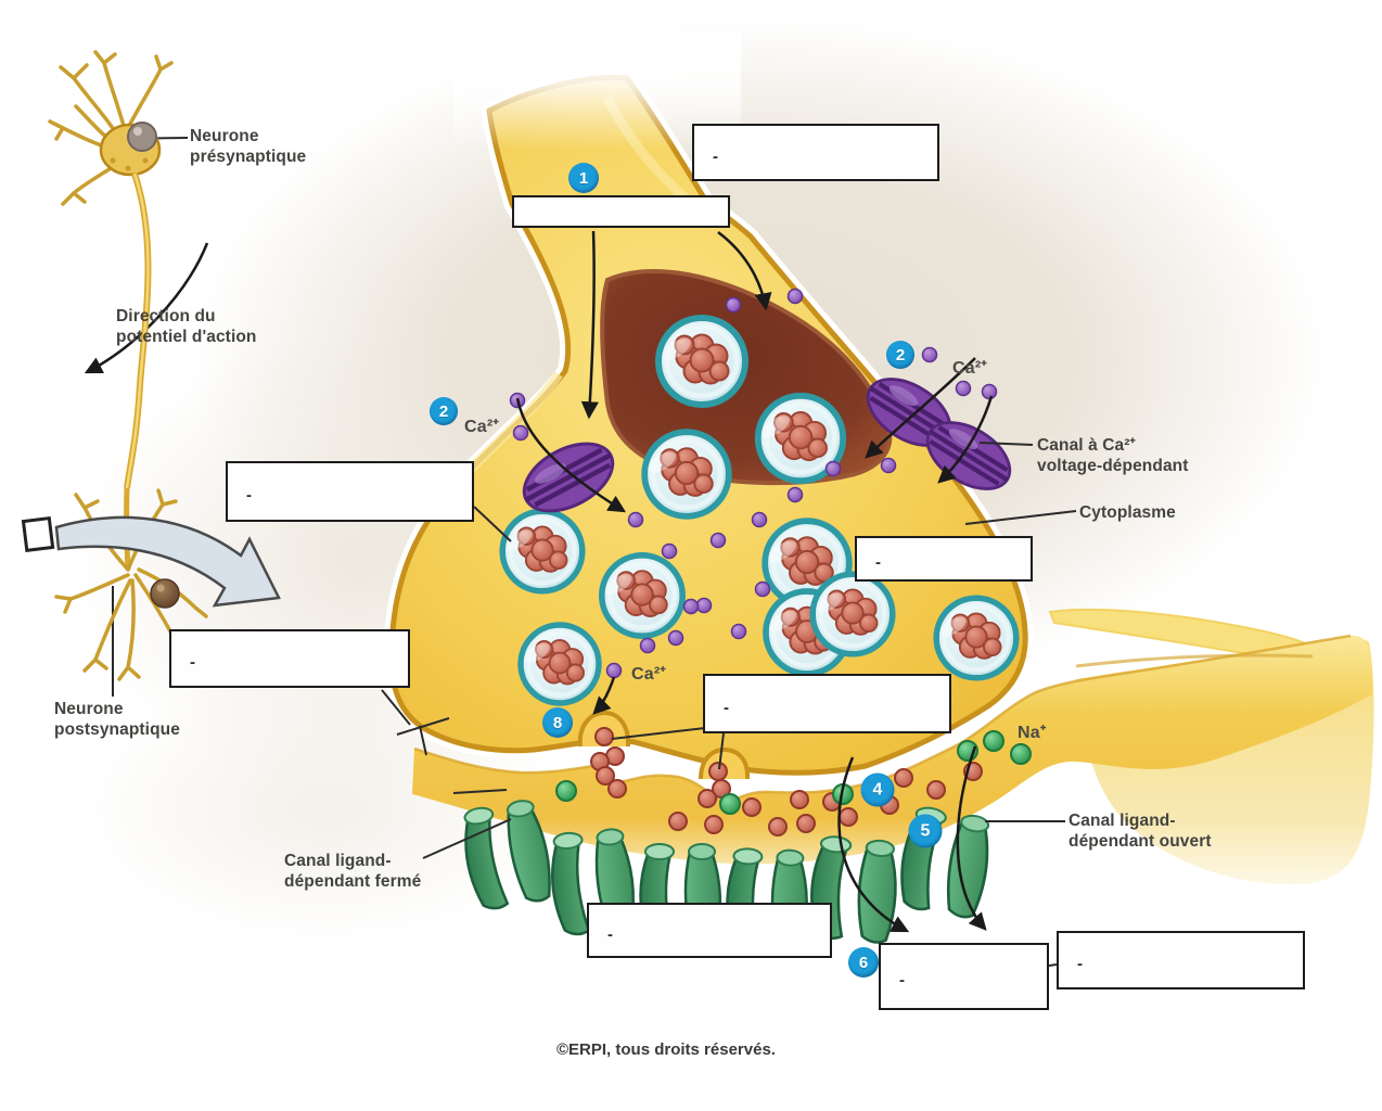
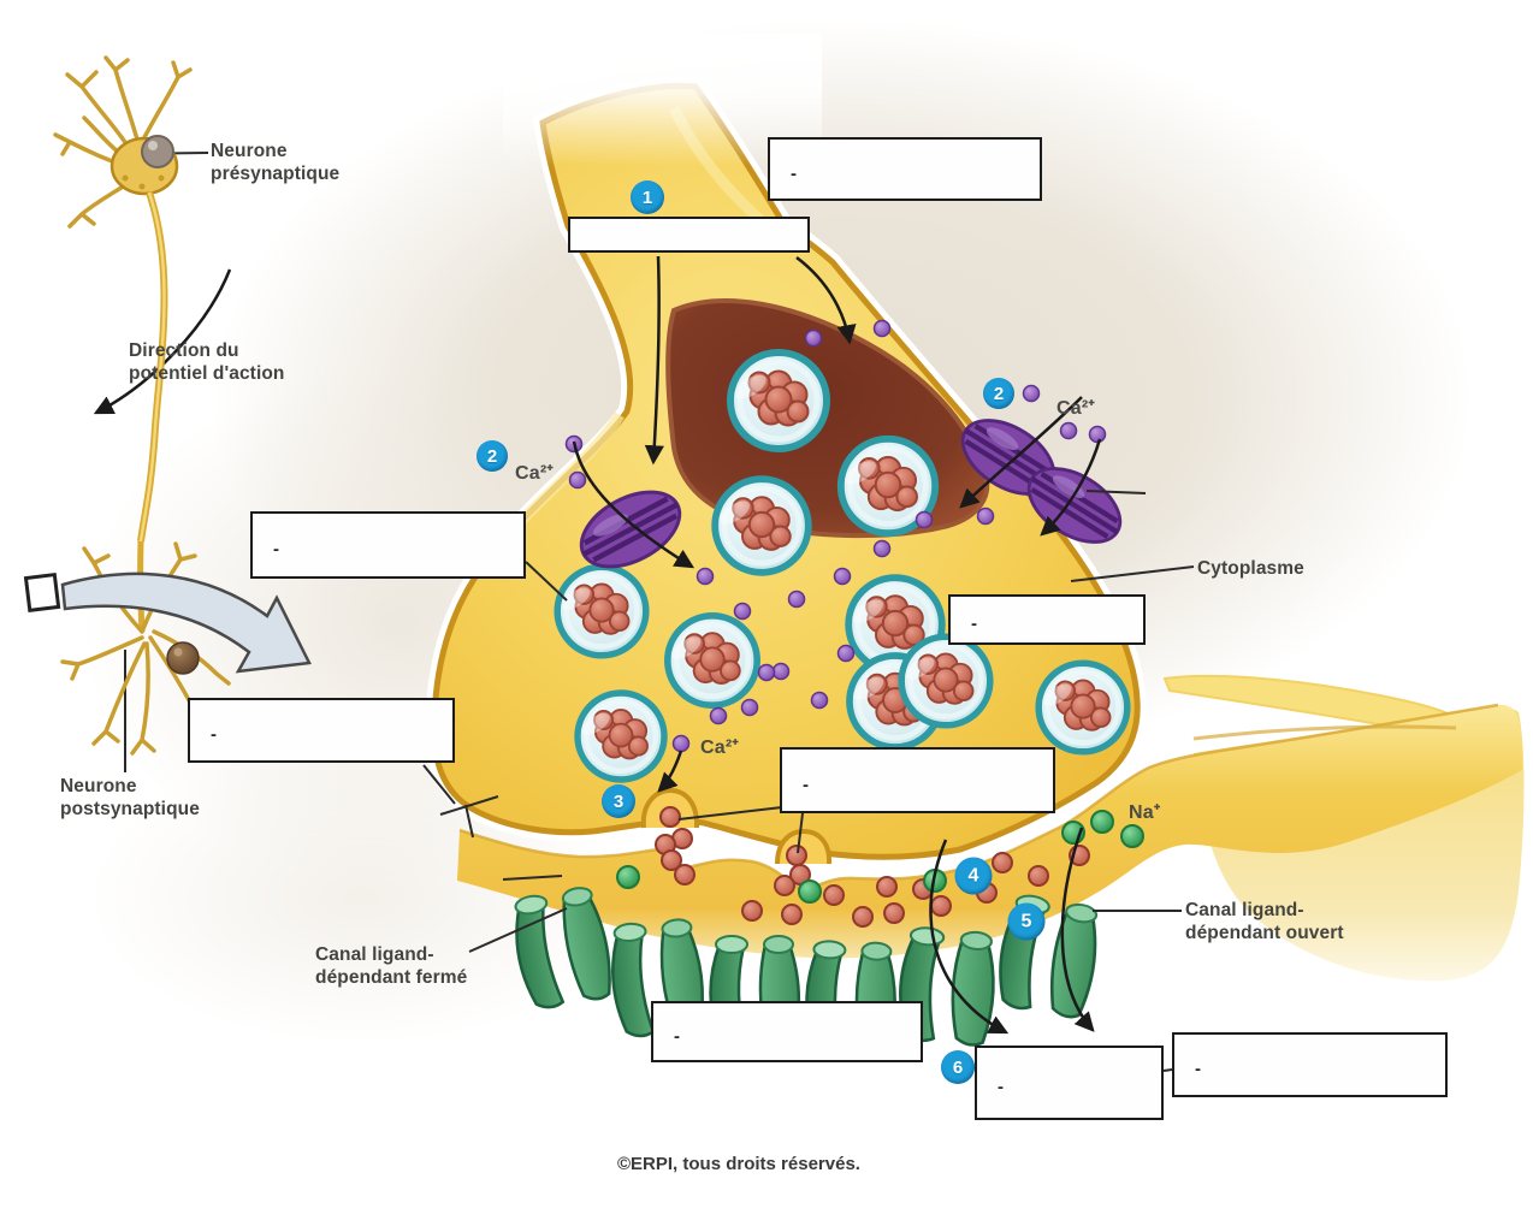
  -
  -
  -
  -
  -
  -
  -
  -
  1
  2
  2
- 8
+ 3
  4
  5
  6
  Neurone
  présynaptique
  Direction du
  potentiel d'action
  Neurone
  postsynaptique
- Canal à Ca²⁺
- voltage-dépendant
  Cytoplasme
  Canal ligand-
  dépendant fermé
  Canal ligand-
  dépendant ouvert
  Ca²⁺
  Ca²⁺
  Ca²⁺
  Na⁺
  ©ERPI, tous droits réservés.
